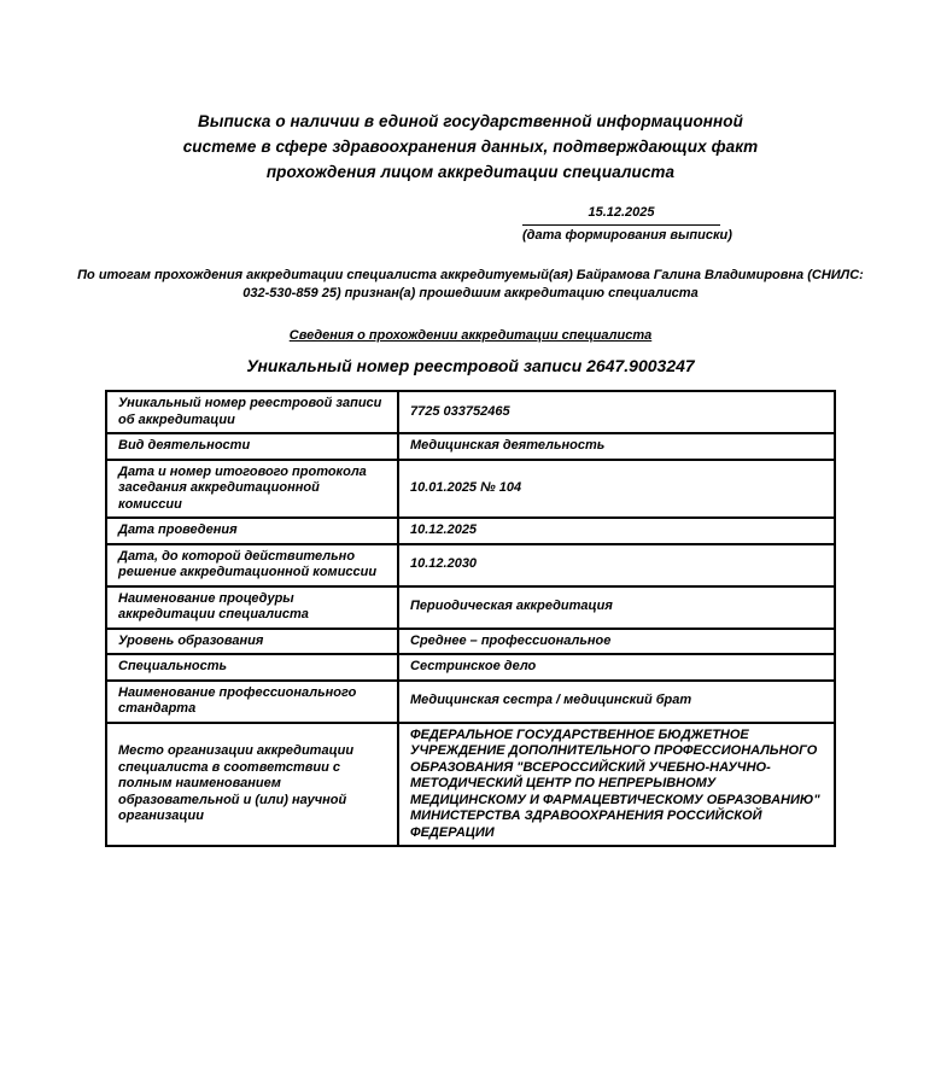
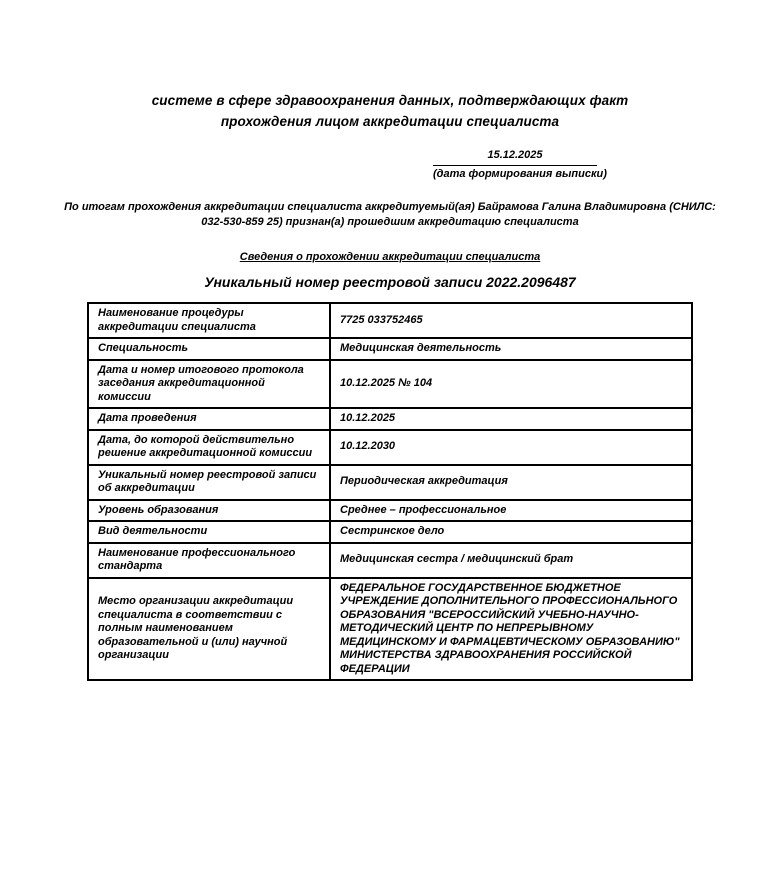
- Выписка о наличии в единой государственной информационной
  системе в сфере здравоохранения данных, подтверждающих факт
  прохождения лицом аккредитации специалиста
  15.12.2025
  (дата формирования выписки)
  По итогам прохождения аккредитации специалиста аккредитуемый(ая) Байрамова Галина Владимировна (СНИЛС:
  032-530-859 25) признан(а) прошедшим аккредитацию специалиста
  Сведения о прохождении аккредитации специалиста
- Уникальный номер реестровой записи 2647.9003247
+ Уникальный номер реестровой записи 2022.2096487
- Уникальный номер реестровой записи об аккредитации	7725 033752465
+ Наименование процедуры аккредитации специалиста	7725 033752465
- Вид деятельности	Медицинская деятельность
+ Специальность	Медицинская деятельность
- Дата и номер итогового протокола заседания аккредитационной комиссии	10.01.2025 № 104
+ Дата и номер итогового протокола заседания аккредитационной комиссии	10.12.2025 № 104
  Дата проведения	10.12.2025
  Дата, до которой действительно решение аккредитационной комиссии	10.12.2030
- Наименование процедуры аккредитации специалиста	Периодическая аккредитация
+ Уникальный номер реестровой записи об аккредитации	Периодическая аккредитация
  Уровень образования	Среднее – профессиональное
- Специальность	Сестринское дело
+ Вид деятельности	Сестринское дело
  Наименование профессионального стандарта	Медицинская сестра / медицинский брат
  Место организации аккредитации специалиста в соответствии с полным наименованием образовательной и (или) научной организации	ФЕДЕРАЛЬНОЕ ГОСУДАРСТВЕННОЕ БЮДЖЕТНОЕ УЧРЕЖДЕНИЕ ДОПОЛНИТЕЛЬНОГО ПРОФЕССИОНАЛЬНОГО ОБРАЗОВАНИЯ "ВСЕРОССИЙСКИЙ УЧЕБНО-НАУЧНО-МЕТОДИЧЕСКИЙ ЦЕНТР ПО НЕПРЕРЫВНОМУ МЕДИЦИНСКОМУ И ФАРМАЦЕВТИЧЕСКОМУ ОБРАЗОВАНИЮ" МИНИСТЕРСТВА ЗДРАВООХРАНЕНИЯ РОССИЙСКОЙ ФЕДЕРАЦИИ
